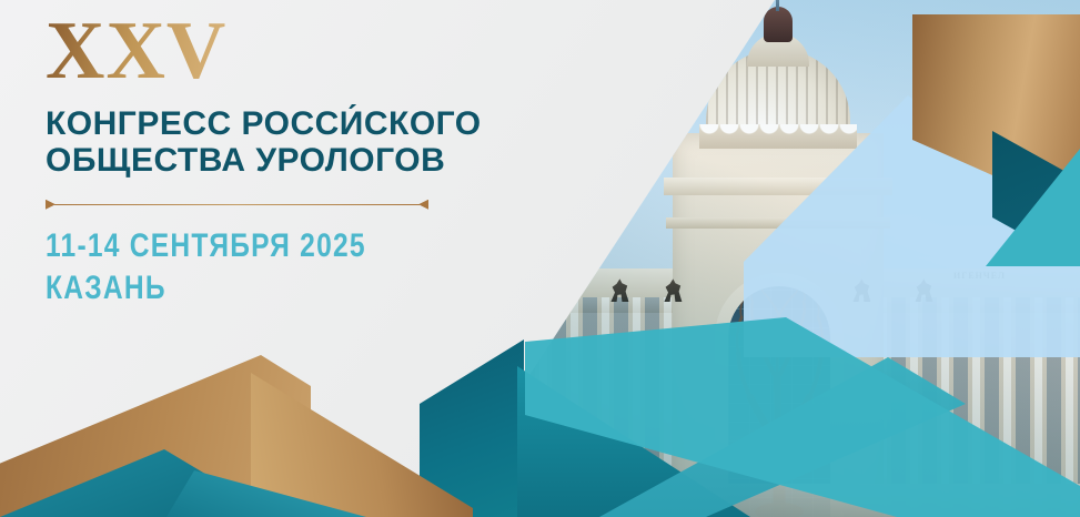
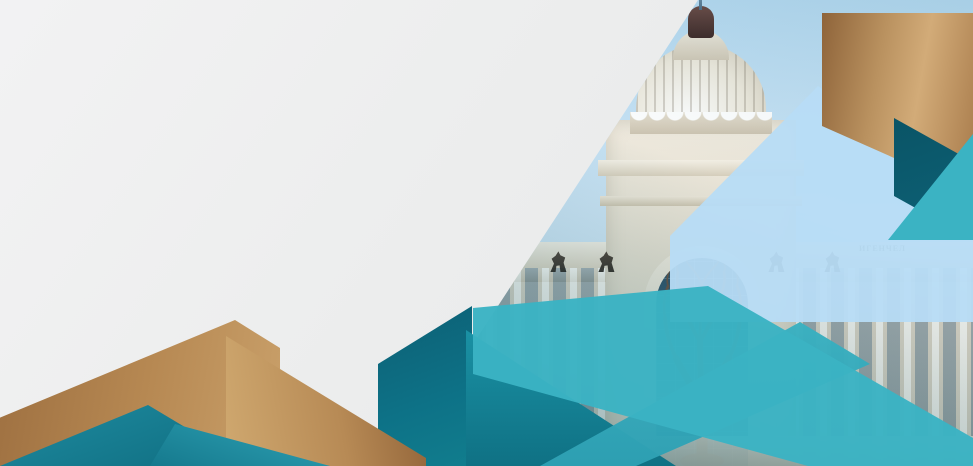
- XXV
- КОНГРЕСС РОССИ́СКОГО
- ОБЩЕСТВА УРОЛОГОВ
- 11-14 СЕНТЯБРЯ 2025
- КАЗАНЬ
